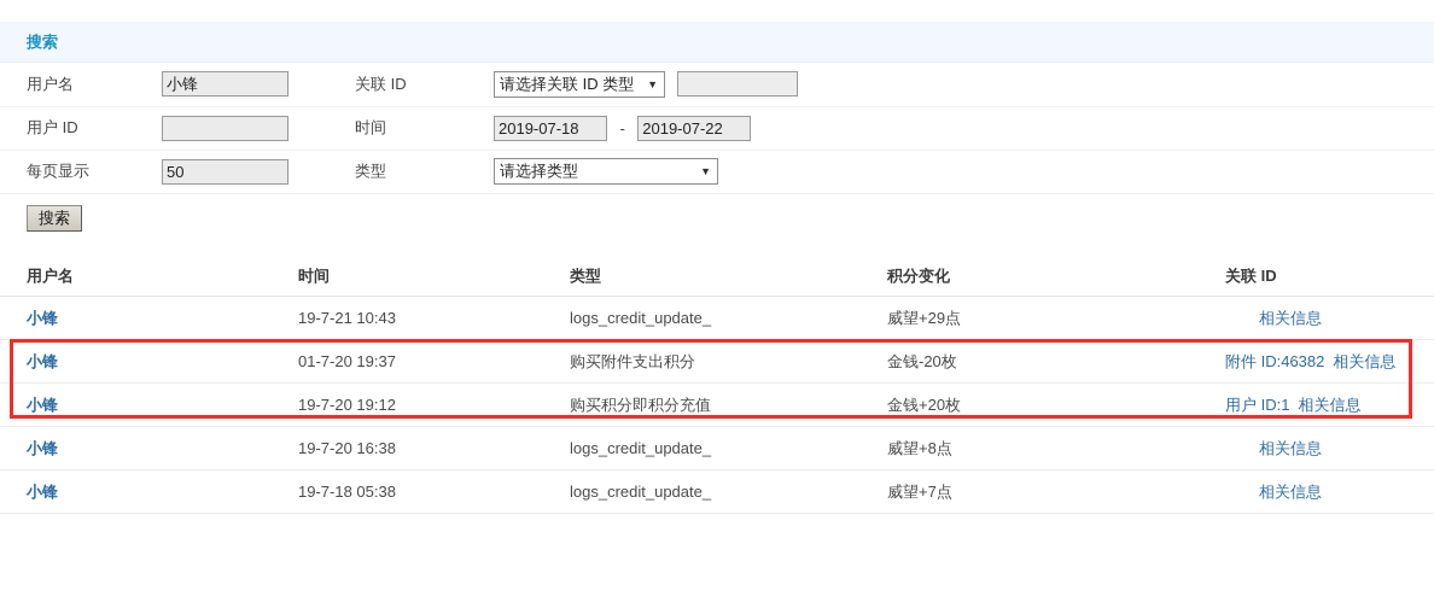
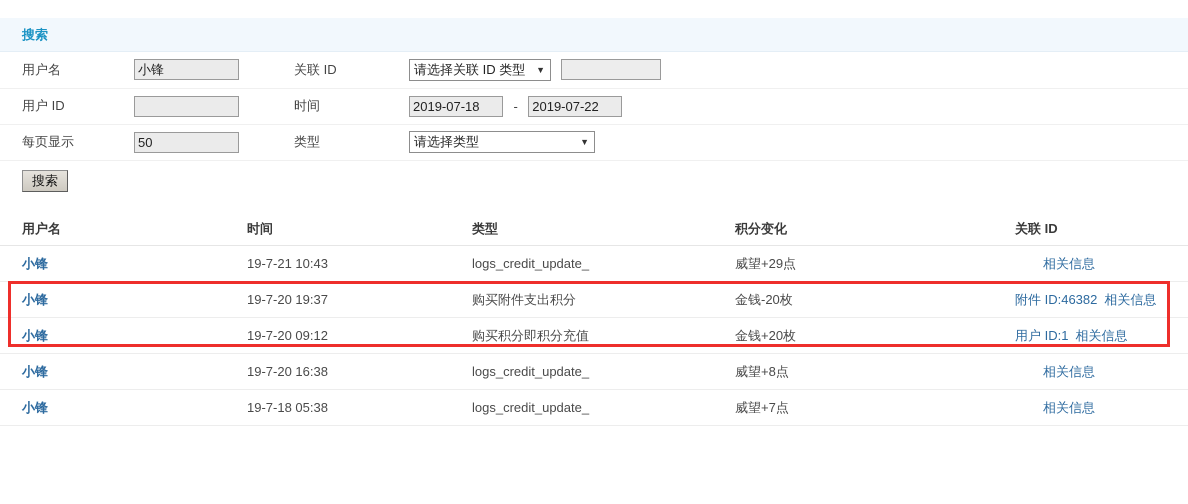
  搜索
  用户名	小锋	关联 ID	请选择关联 ID 类型 ▼
  用户 ID		时间	2019-07-18 - 2019-07-22
  每页显示	50	类型	请选择类型 ▼
  搜索
  用户名	时间	类型	积分变化	关联 ID
  小锋	19-7-21 10:43	logs_credit_update_	威望+29点	相关信息
- 小锋	01-7-20 19:37	购买附件支出积分	金钱-20枚	附件 ID:46382 相关信息
+ 小锋	19-7-20 19:37	购买附件支出积分	金钱-20枚	附件 ID:46382 相关信息
- 小锋	19-7-20 19:12	购买积分即积分充值	金钱+20枚	用户 ID:1 相关信息
+ 小锋	19-7-20 09:12	购买积分即积分充值	金钱+20枚	用户 ID:1 相关信息
  小锋	19-7-20 16:38	logs_credit_update_	威望+8点	相关信息
  小锋	19-7-18 05:38	logs_credit_update_	威望+7点	相关信息
